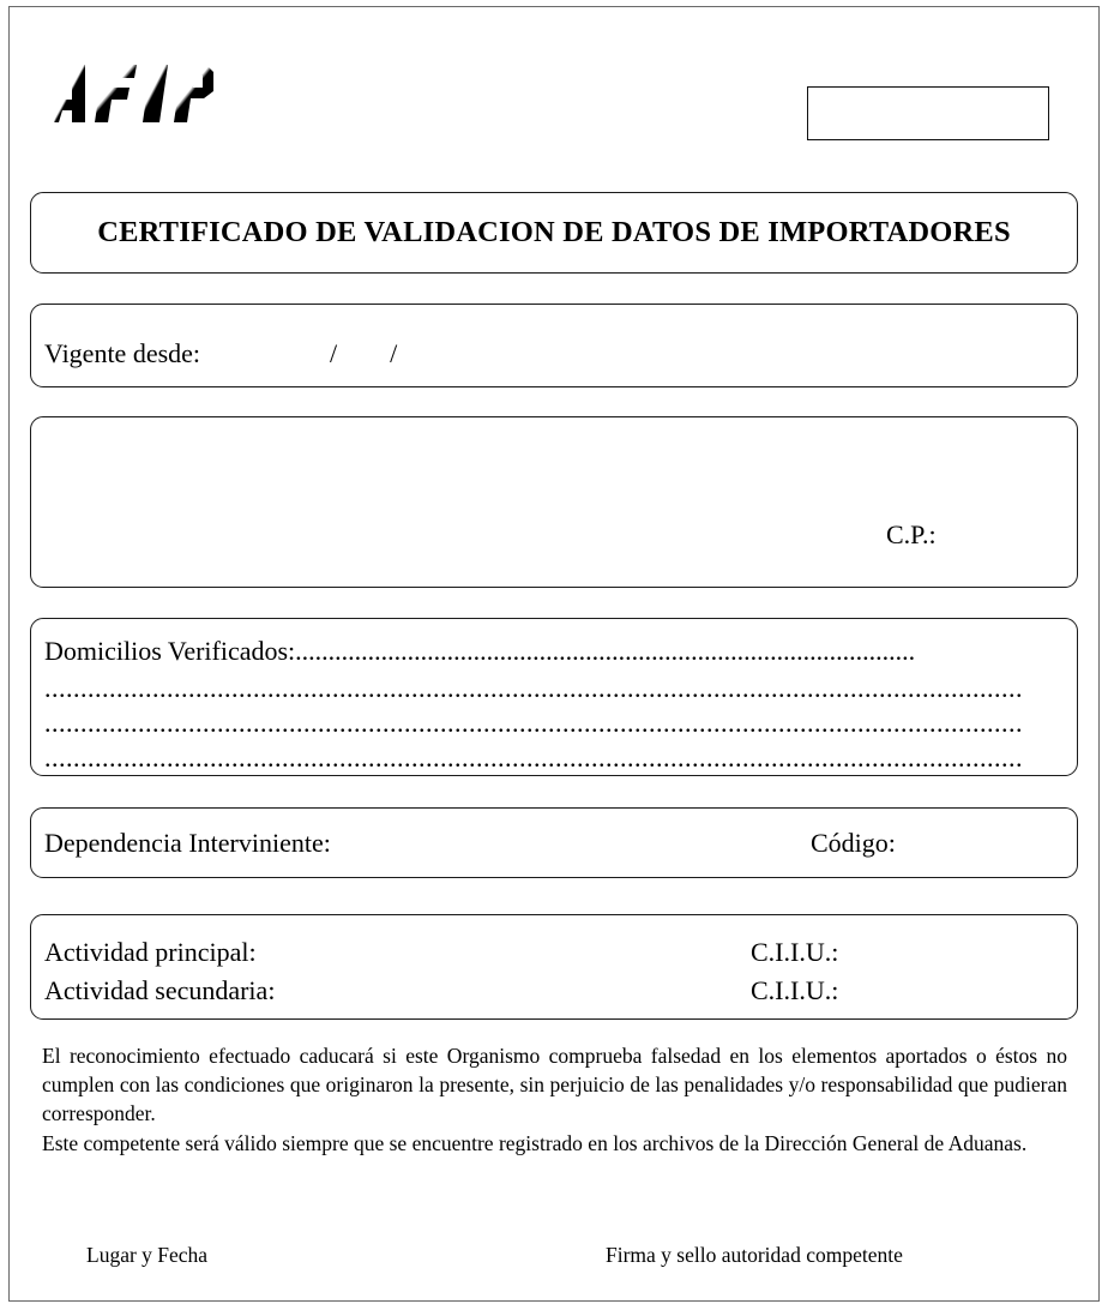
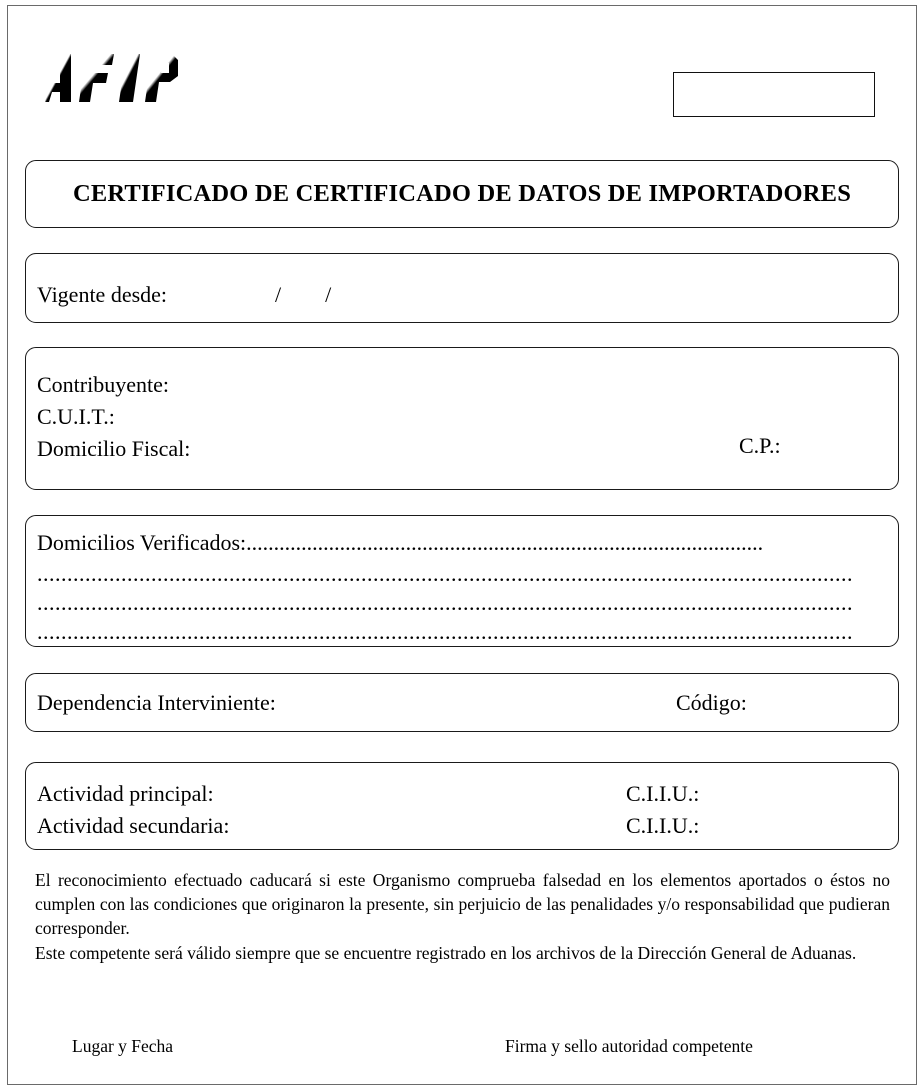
- CERTIFICADO DE VALIDACION DE DATOS DE IMPORTADORES
+ CERTIFICADO DE CERTIFICADO DE DATOS DE IMPORTADORES
  Vigente desde: / /
+ Contribuyente:
+ C.U.I.T.:
+ Domicilio Fiscal:
  C.P.:
  Domicilios Verificados:..............................................................................................
  ........................................................................................................................................
  ........................................................................................................................................
  ........................................................................................................................................
  Dependencia Interviniente:
  Código:
  Actividad principal:
  Actividad secundaria:
  C.I.I.U.:
  C.I.I.U.:
  El reconocimiento efectuado caducará si este Organismo comprueba falsedad en los elementos aportados o éstos no cumplen con las condiciones que originaron la presente, sin perjuicio de las penalidades y/o responsabilidad que pudieran corresponder.
  Este competente será válido siempre que se encuentre registrado en los archivos de la Dirección General de Aduanas.
  Lugar y Fecha
  Firma y sello autoridad competente
